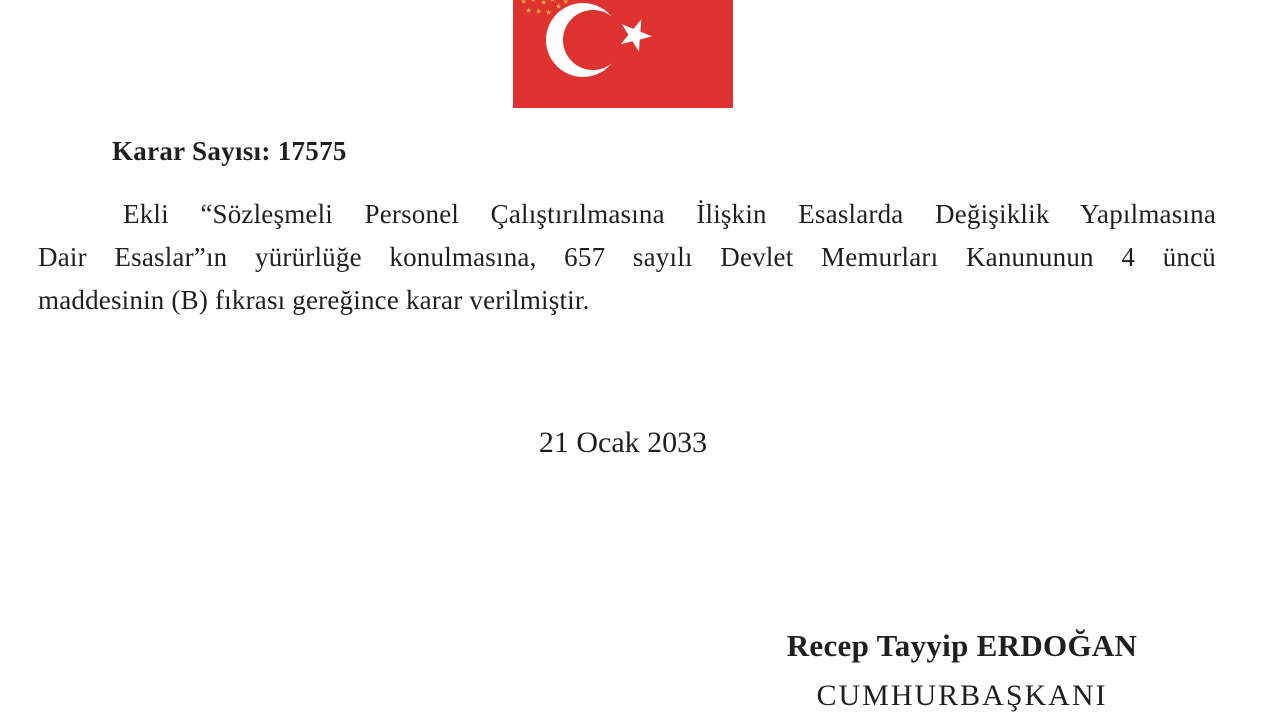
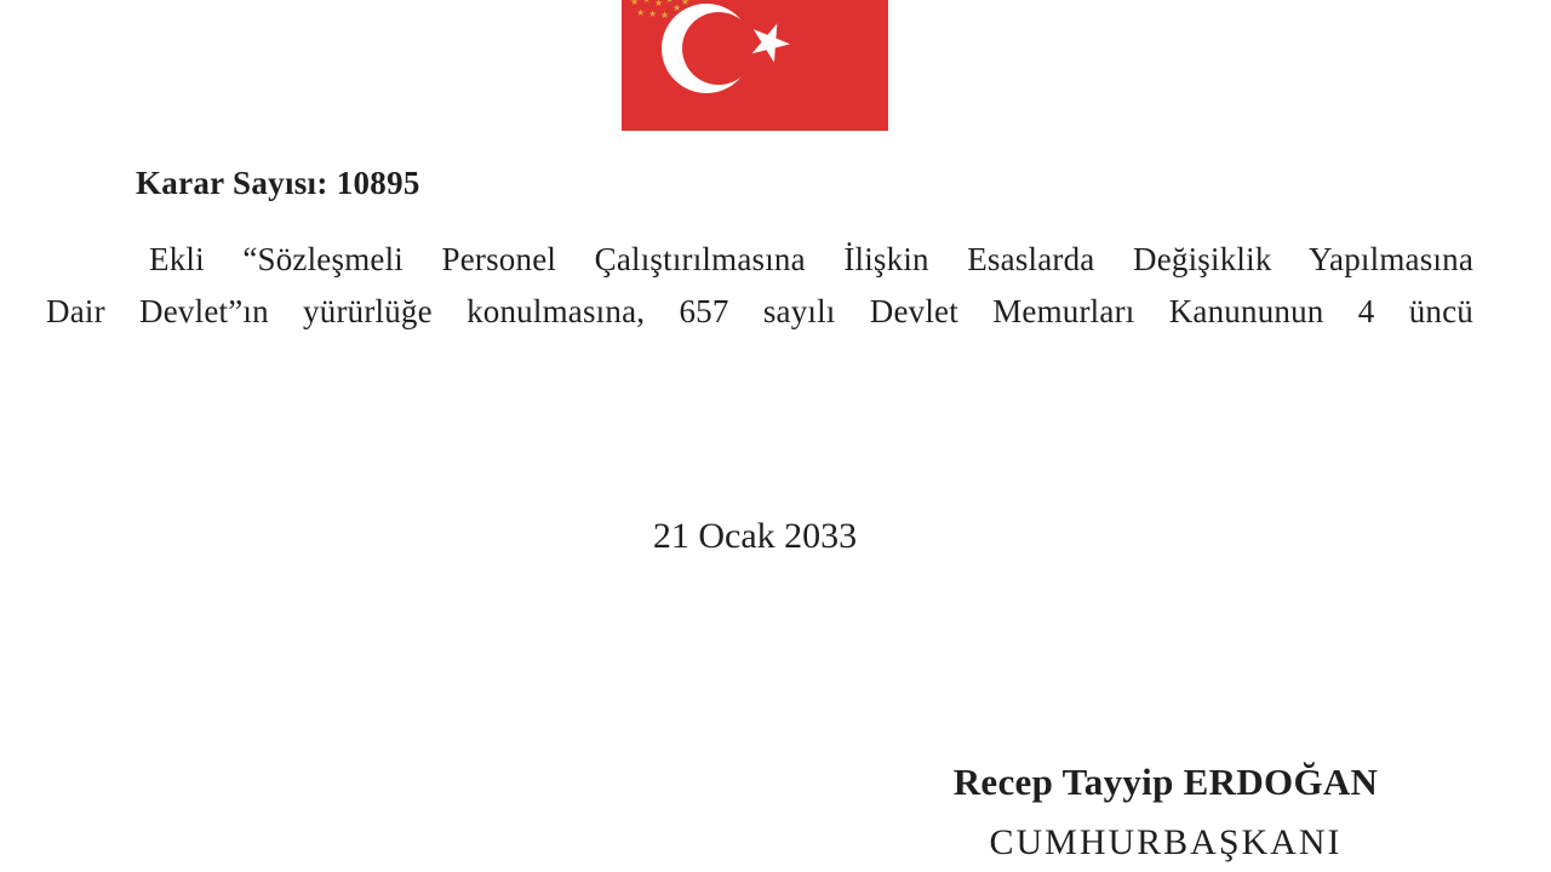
- Karar Sayısı: 17575
+ Karar Sayısı: 10895
  Ekli “Sözleşmeli Personel Çalıştırılmasına İlişkin Esaslarda Değişiklik Yapılmasına
- Dair Esaslar”ın yürürlüğe konulmasına, 657 sayılı Devlet Memurları Kanununun 4 üncü
+ Dair Devlet”ın yürürlüğe konulmasına, 657 sayılı Devlet Memurları Kanununun 4 üncü
- maddesinin (B) fıkrası gereğince karar verilmiştir.
  21 Ocak 2033
  Recep Tayyip ERDOĞAN
  CUMHURBAŞKANI
